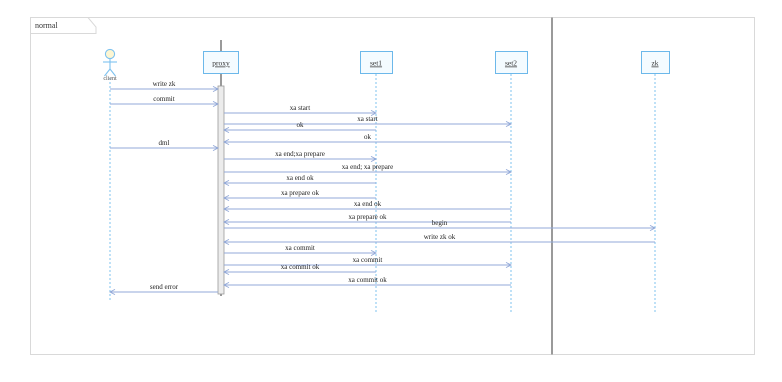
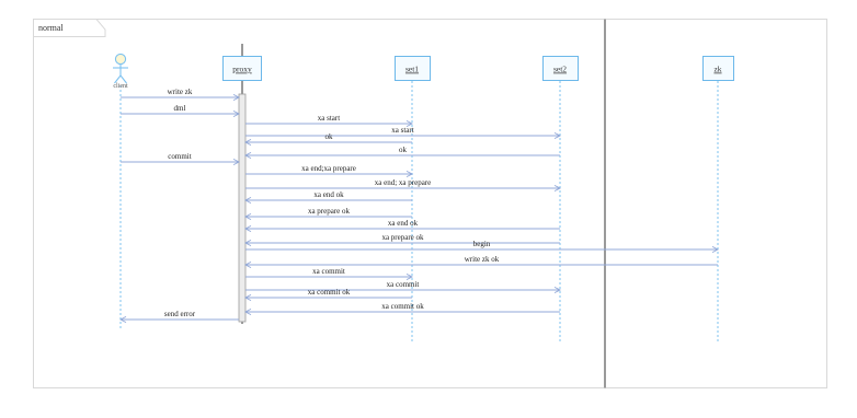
  normal
  proxy
  set1
  set2
  zk
  write zk
- commit
+ dml
  xa start
  xa start
  ok
  ok
- dml
+ commit
  xa end;xa prepare
  xa end; xa prepare
  xa end ok
  xa prepare ok
  xa end ok
  xa prepare ok
  begin
  write zk ok
  xa commit
  xa commit
  xa commit ok
  xa commit ok
  send error
